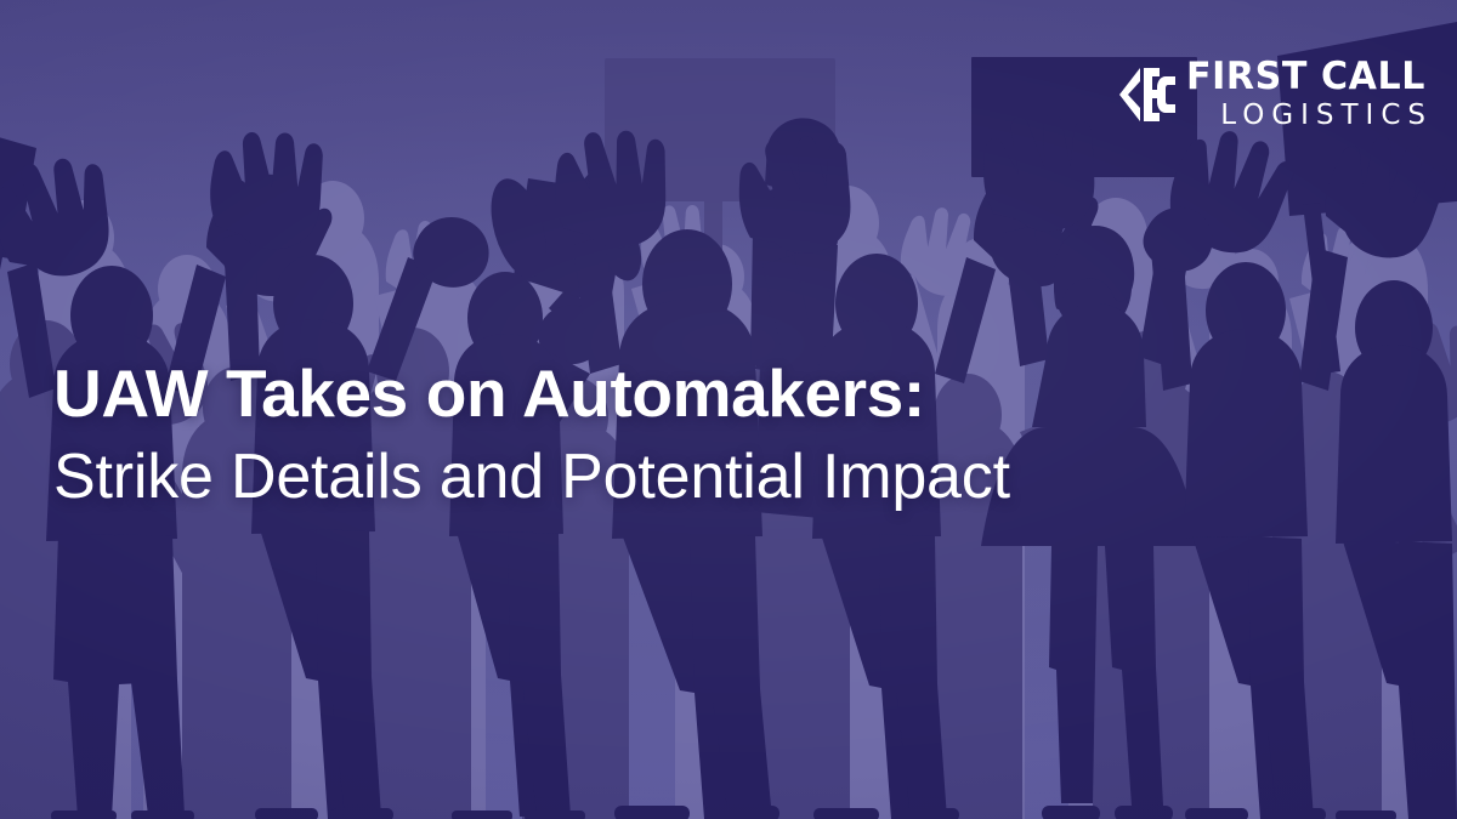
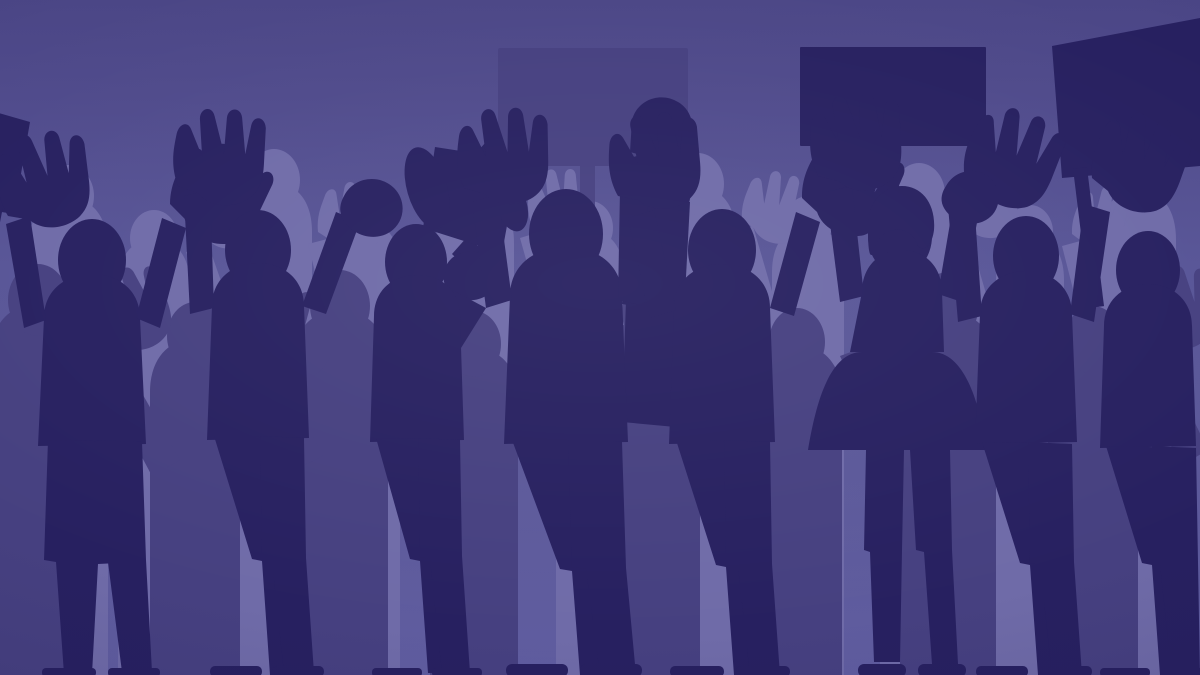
- UAW Takes on Automakers:
- Strike Details and Potential Impact
- FIRST CALL
- LOGISTICS
